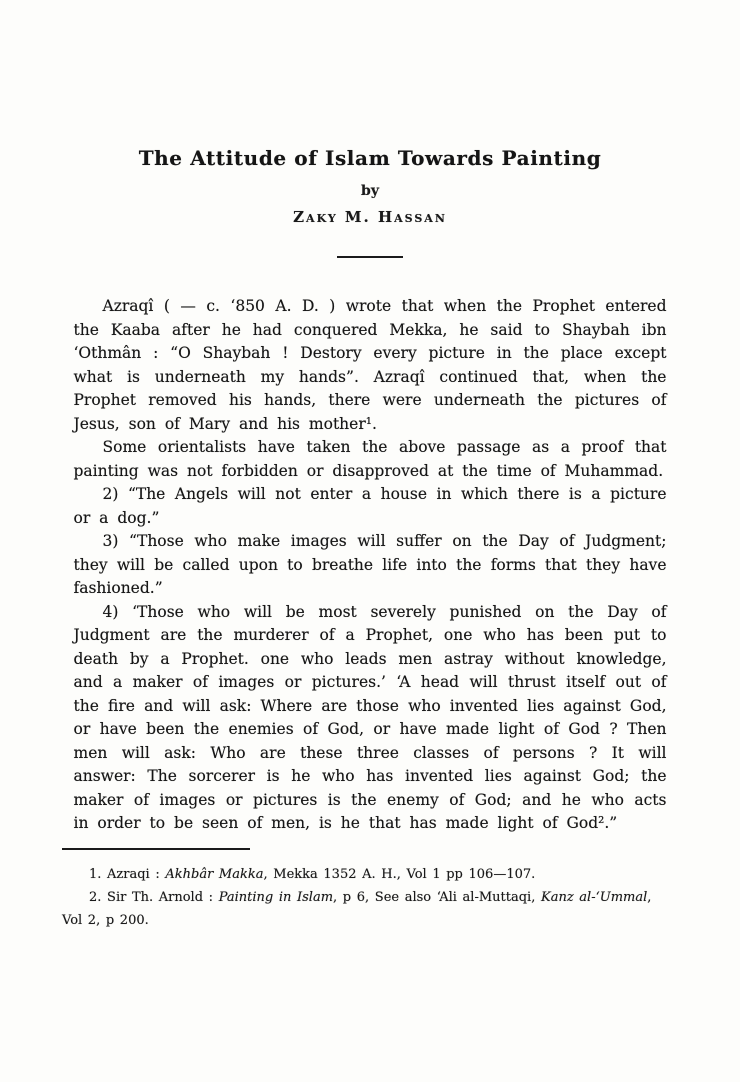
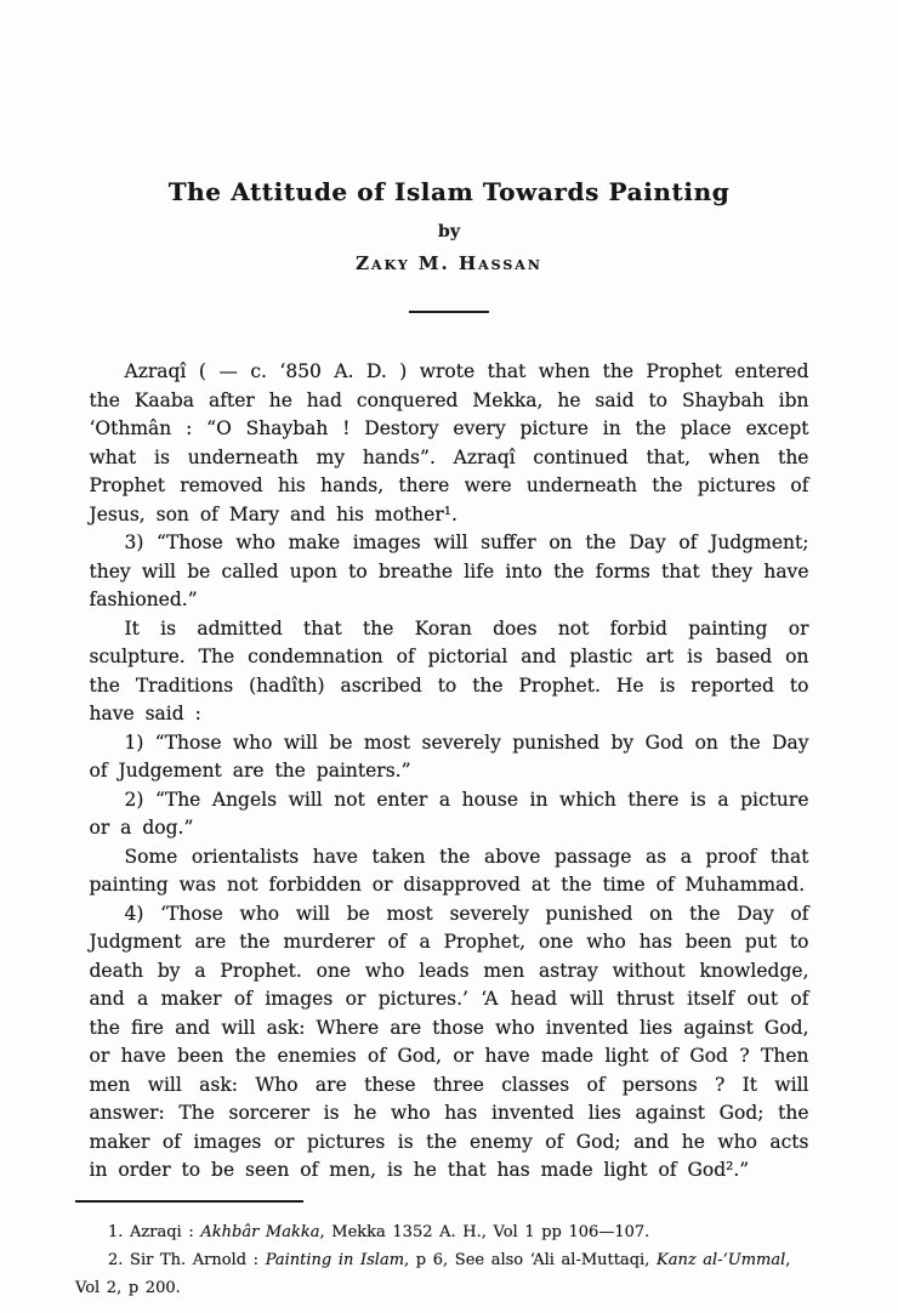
  The Attitude of Islam Towards Painting
  by
  Zaky M. Hassan
  Azraqî ( — c. ‘850 A. D. ) wrote that when the Prophet entered the Kaaba after he had conquered Mekka, he said to Shaybah ibn ‘Othmân : “O Shaybah ! Destory every picture in the place except what is underneath my hands”. Azraqî continued that, when the Prophet removed his hands, there were underneath the pictures of Jesus, son of Mary and his mother¹.
- Some orientalists have taken the above passage as a proof that painting was not forbidden or disapproved at the time of Muhammad.
+ 3) “Those who make images will suffer on the Day of Judgment; they will be called upon to breathe life into the forms that they have fashioned.”
+ It is admitted that the Koran does not forbid painting or sculpture. The condemnation of pictorial and plastic art is based on the Traditions (hadîth) ascribed to the Prophet. He is reported to have said :
+ 1) “Those who will be most severely punished by God on the Day of Judgement are the painters.”
  2) “The Angels will not enter a house in which there is a picture or a dog.”
- 3) “Those who make images will suffer on the Day of Judgment; they will be called upon to breathe life into the forms that they have fashioned.”
+ Some orientalists have taken the above passage as a proof that painting was not forbidden or disapproved at the time of Muhammad.
  4) ‘Those who will be most severely punished on the Day of Judgment are the murderer of a Prophet, one who has been put to death by a Prophet. one who leads men astray without knowledge, and a maker of images or pictures.’ ‘A head will thrust itself out of the fire and will ask: Where are those who invented lies against God, or have been the enemies of God, or have made light of God ? Then men will ask: Who are these three classes of persons ? It will answer: The sorcerer is he who has invented lies against God; the maker of images or pictures is the enemy of God; and he who acts in order to be seen of men, is he that has made light of God².”
  1. Azraqi : Akhbâr Makka, Mekka 1352 A. H., Vol 1 pp 106—107.
  2. Sir Th. Arnold : Painting in Islam, p 6, See also ‘Ali al-Muttaqi, Kanz al-‘Ummal, Vol 2, p 200.
